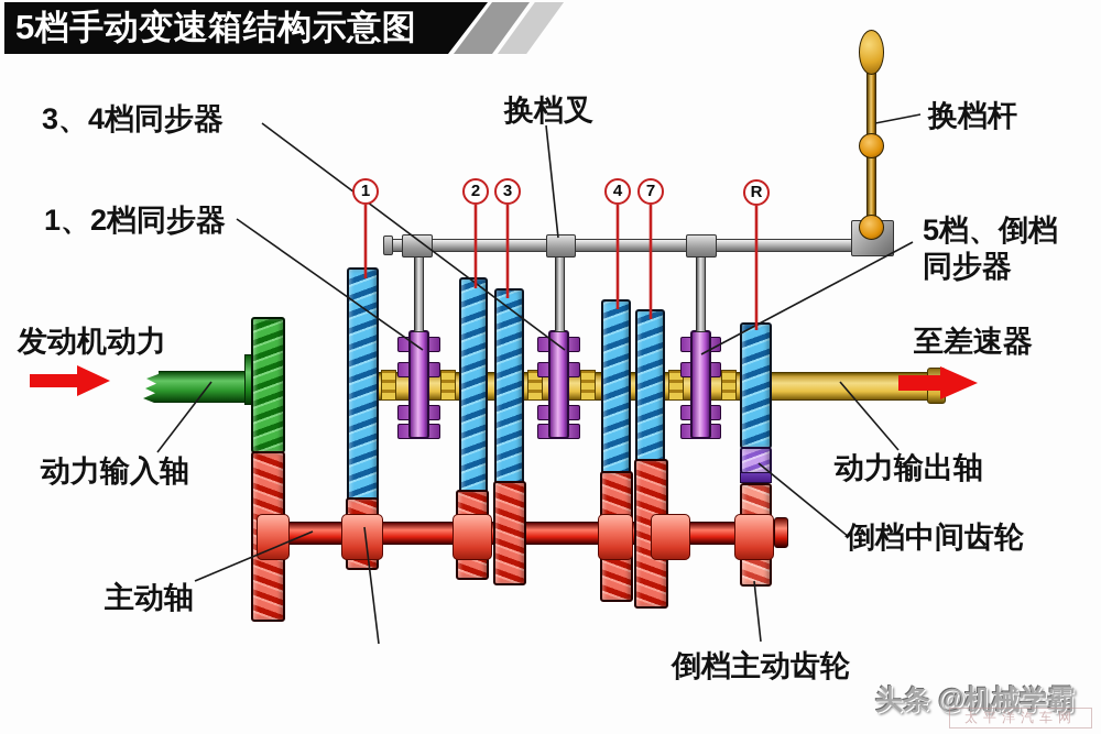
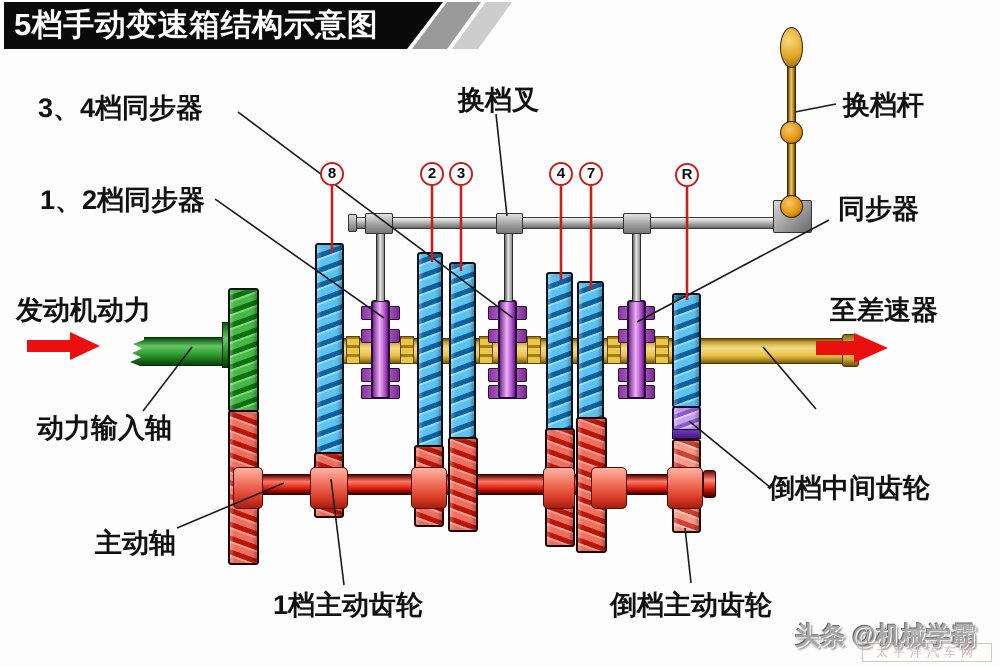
  5档手动变速箱结构示意图
- 1
+ 8
  2
  3
  4
  7
  R
  3、4档同步器
  1、2档同步器
  换档叉
  换档杆
- 5档、倒档
  同步器
  发动机动力
  动力输入轴
  至差速器
- 动力输出轴
  倒档中间齿轮
  主动轴
+ 1档主动齿轮
  倒档主动齿轮
  头条 @机械学霸
  太平洋汽车网
